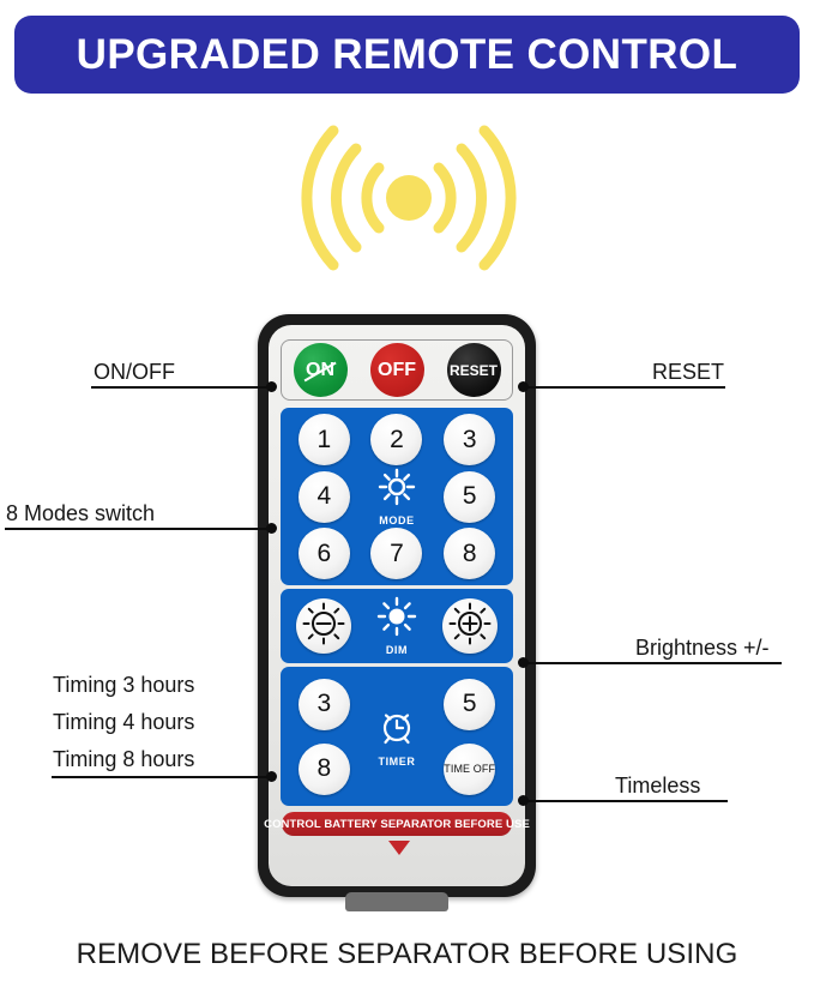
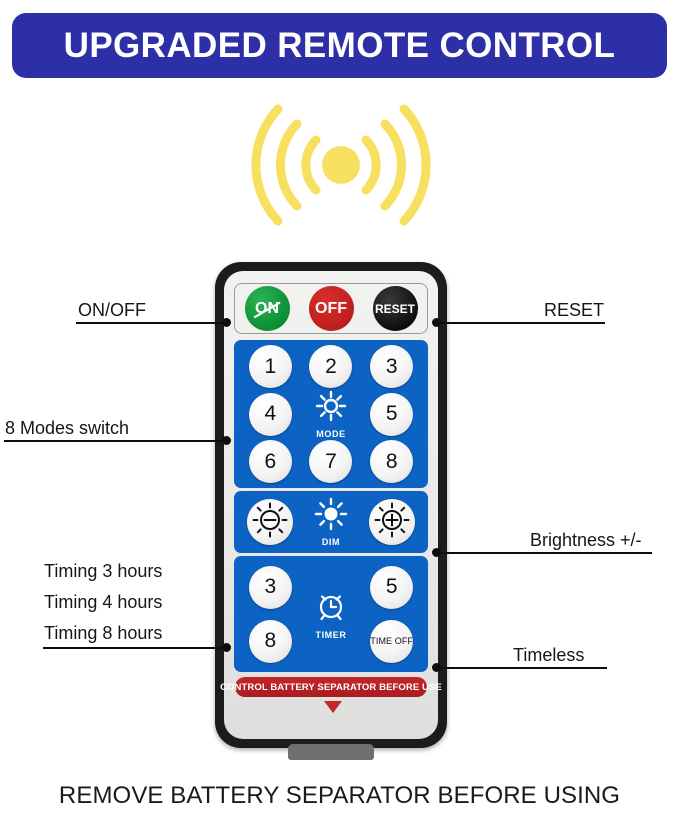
  UPGRADED REMOTE CONTROL
  ON
  OFF
  RESET
  1
  2
  3
  4
  MODE
  5
  6
  7
  8
  DIM
  3
  TIMER
  5
  8
  TIME OFF
  CONTROL BATTERY SEPARATOR BEFORE USE
  ON/OFF
  8 Modes switch
  Timing 3 hours
  Timing 4 hours
  Timing 8 hours
  RESET
  Brightness +/-
  Timeless
- REMOVE BEFORE SEPARATOR BEFORE USING
+ REMOVE BATTERY SEPARATOR BEFORE USING
